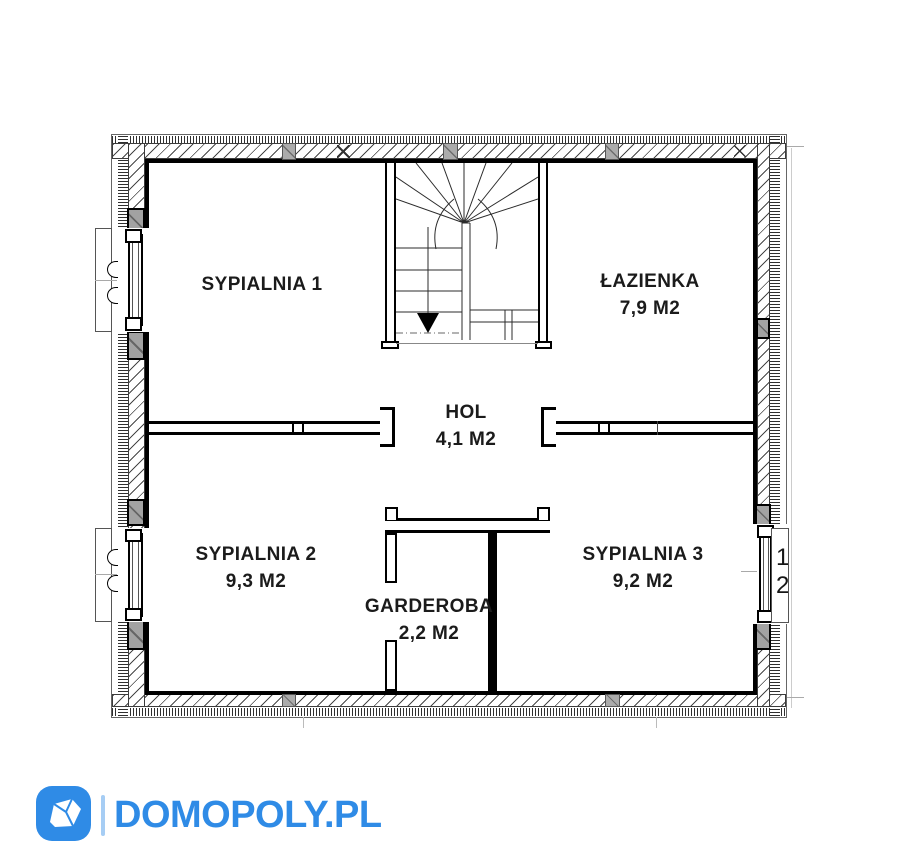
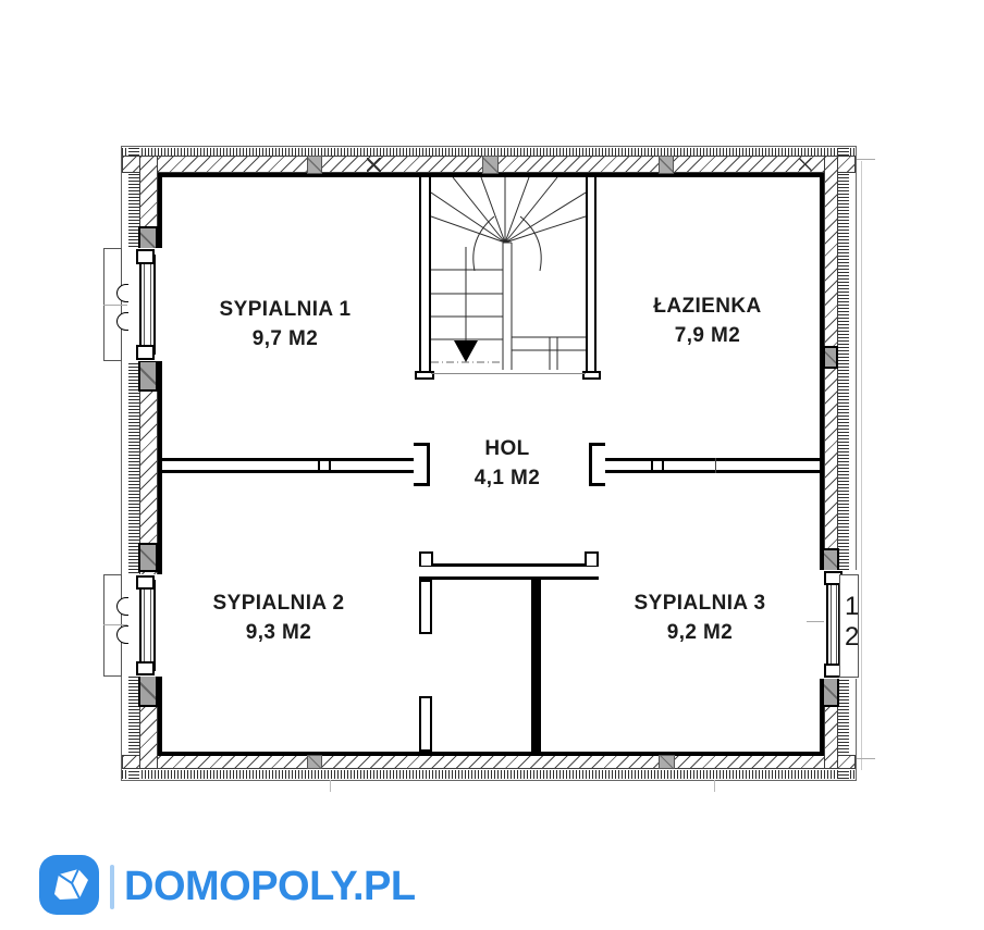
  1
  2
  SYPIALNIA 1
+ 9,7 M2
  ŁAZIENKA
  7,9 M2
  HOL
  4,1 M2
  SYPIALNIA 2
  9,3 M2
  SYPIALNIA 3
  9,2 M2
- GARDEROBA
- 2,2 M2
  DOMOPOLY.PL
